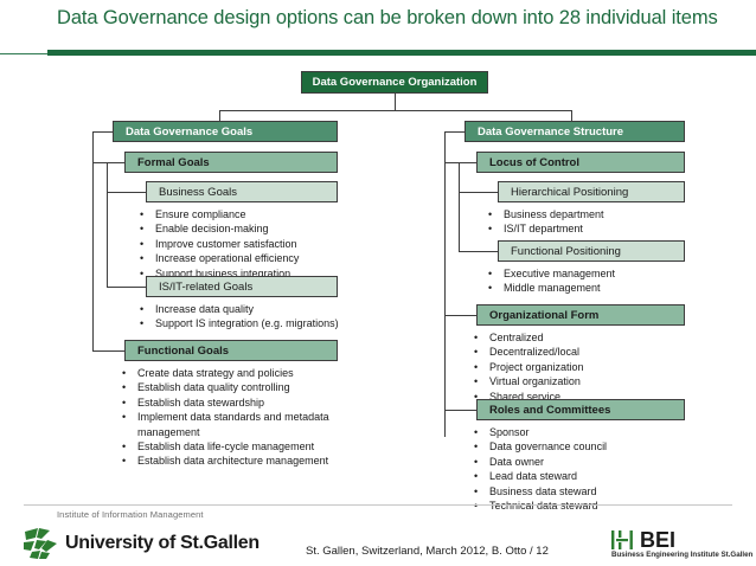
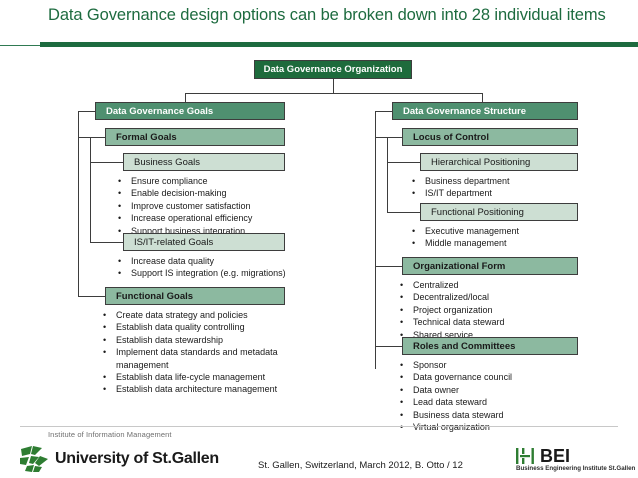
  Data Governance design options can be broken down into 28 individual items
  Data Governance Organization
  Data Governance Goals
  Formal Goals
  Business Goals
  •
  Ensure compliance
  •
  Enable decision-making
  •
  Improve customer satisfaction
  •
  Increase operational efficiency
  •
  Support business integration
  IS/IT-related Goals
  •
  Increase data quality
  •
  Support IS integration (e.g. migrations)
  Functional Goals
  •
  Create data strategy and policies
  •
  Establish data quality controlling
  •
  Establish data stewardship
  •
  Implement data standards and metadata management
  •
  Establish data life-cycle management
  •
  Establish data architecture management
  Data Governance Structure
  Locus of Control
  Hierarchical Positioning
  •
  Business department
  •
  IS/IT department
  Functional Positioning
  •
  Executive management
  •
  Middle management
  Organizational Form
  •
  Centralized
  •
  Decentralized/local
  •
  Project organization
  •
- Virtual organization
+ Technical data steward
  •
  Shared service
  Roles and Committees
  •
  Sponsor
  •
  Data governance council
  •
  Data owner
  •
  Lead data steward
  •
  Business data steward
  •
- Technical data steward
+ Virtual organization
  Institute of Information Management
  University of St.Gallen
  St. Gallen, Switzerland, March 2012, B. Otto / 12
  BEI
